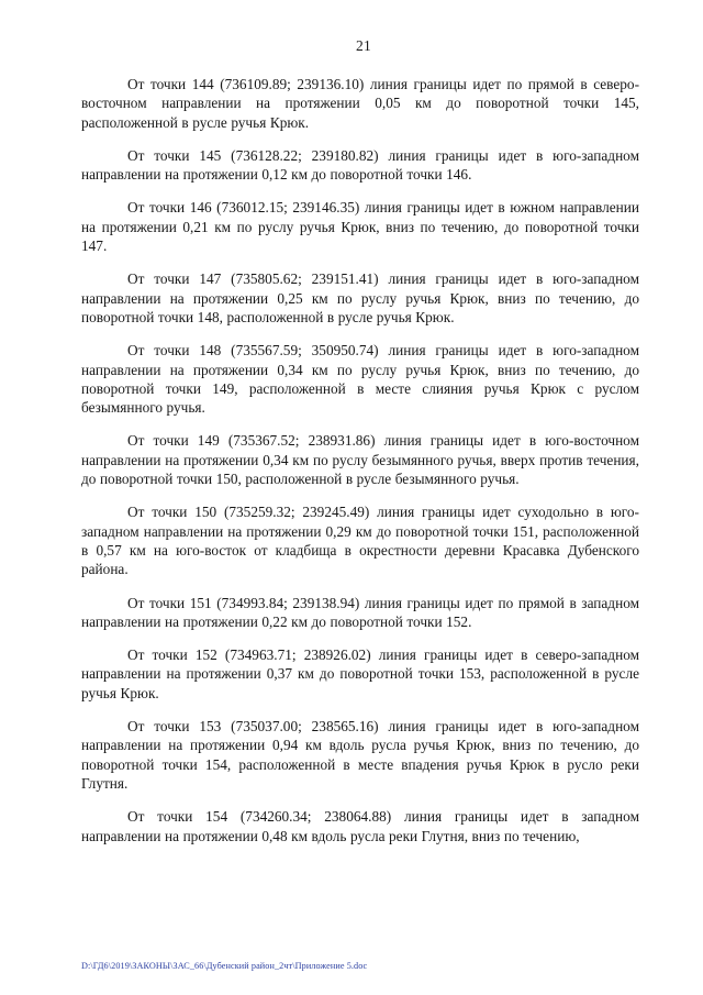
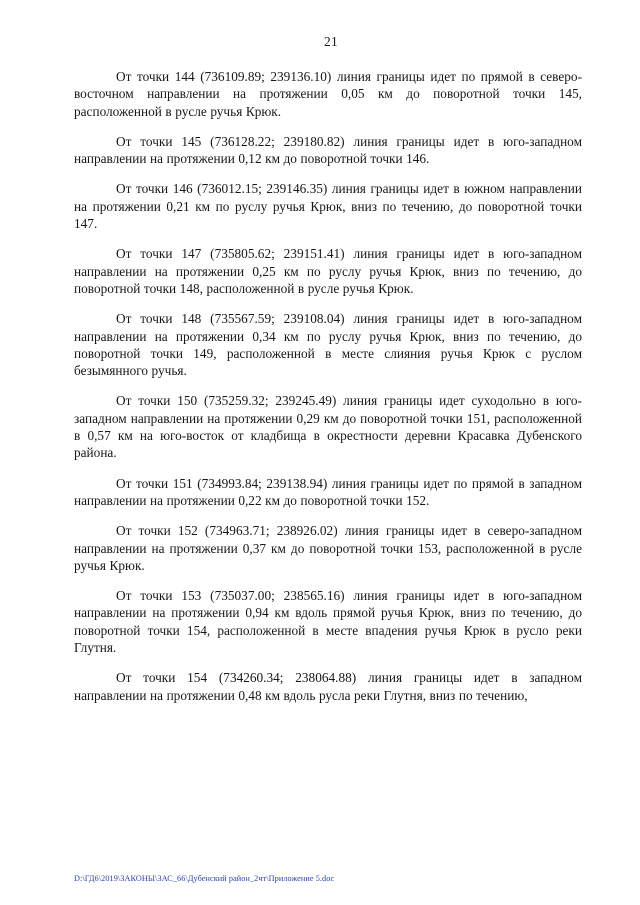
  21
  От точки 144 (736109.89; 239136.10) линия границы идет по прямой в северо-восточном направлении на протяжении 0,05 км до поворотной точки 145, расположенной в русле ручья Крюк.
  От точки 145 (736128.22; 239180.82) линия границы идет в юго-западном направлении на протяжении 0,12 км до поворотной точки 146.
  От точки 146 (736012.15; 239146.35) линия границы идет в южном направлении на протяжении 0,21 км по руслу ручья Крюк, вниз по течению, до поворотной точки 147.
  От точки 147 (735805.62; 239151.41) линия границы идет в юго-западном направлении на протяжении 0,25 км по руслу ручья Крюк, вниз по течению, до поворотной точки 148, расположенной в русле ручья Крюк.
- От точки 148 (735567.59; 350950.74) линия границы идет в юго-западном направлении на протяжении 0,34 км по руслу ручья Крюк, вниз по течению, до поворотной точки 149, расположенной в месте слияния ручья Крюк с руслом безымянного ручья.
+ От точки 148 (735567.59; 239108.04) линия границы идет в юго-западном направлении на протяжении 0,34 км по руслу ручья Крюк, вниз по течению, до поворотной точки 149, расположенной в месте слияния ручья Крюк с руслом безымянного ручья.
- От точки 149 (735367.52; 238931.86) линия границы идет в юго-восточном направлении на протяжении 0,34 км по руслу безымянного ручья, вверх против течения, до поворотной точки 150, расположенной в русле безымянного ручья.
  От точки 150 (735259.32; 239245.49) линия границы идет суходольно в юго-западном направлении на протяжении 0,29 км до поворотной точки 151, расположенной в 0,57 км на юго-восток от кладбища в окрестности деревни Красавка Дубенского района.
  От точки 151 (734993.84; 239138.94) линия границы идет по прямой в западном направлении на протяжении 0,22 км до поворотной точки 152.
  От точки 152 (734963.71; 238926.02) линия границы идет в северо-западном направлении на протяжении 0,37 км до поворотной точки 153, расположенной в русле ручья Крюк.
- От точки 153 (735037.00; 238565.16) линия границы идет в юго-западном направлении на протяжении 0,94 км вдоль русла ручья Крюк, вниз по течению, до поворотной точки 154, расположенной в месте впадения ручья Крюк в русло реки Глутня.
+ От точки 153 (735037.00; 238565.16) линия границы идет в юго-западном направлении на протяжении 0,94 км вдоль прямой ручья Крюк, вниз по течению, до поворотной точки 154, расположенной в месте впадения ручья Крюк в русло реки Глутня.
  От точки 154 (734260.34; 238064.88) линия границы идет в западном направлении на протяжении 0,48 км вдоль русла реки Глутня, вниз по течению,
  D:\ГД6\2019\ЗАКОНЫ\ЗАС_66\Дубенский район_2чт\Приложение 5.doc
